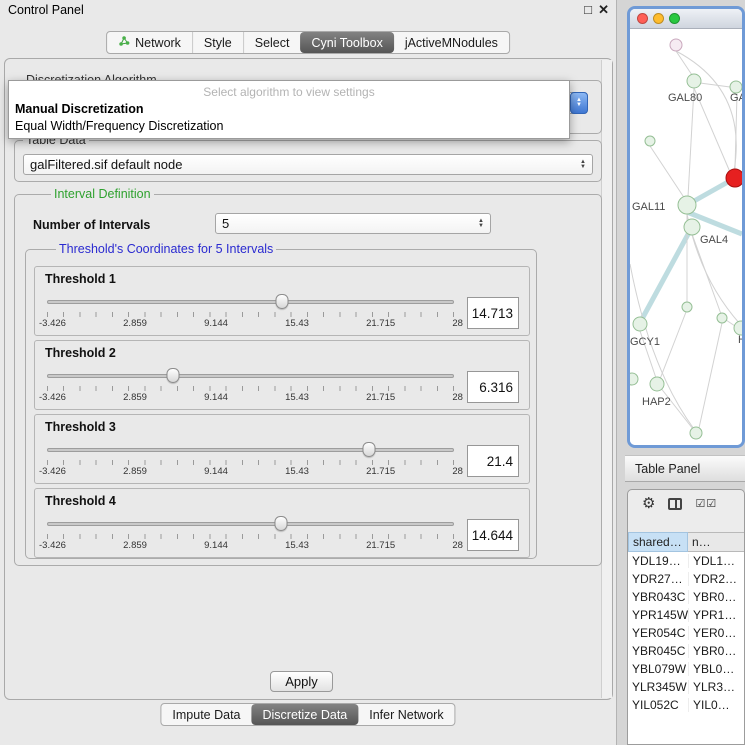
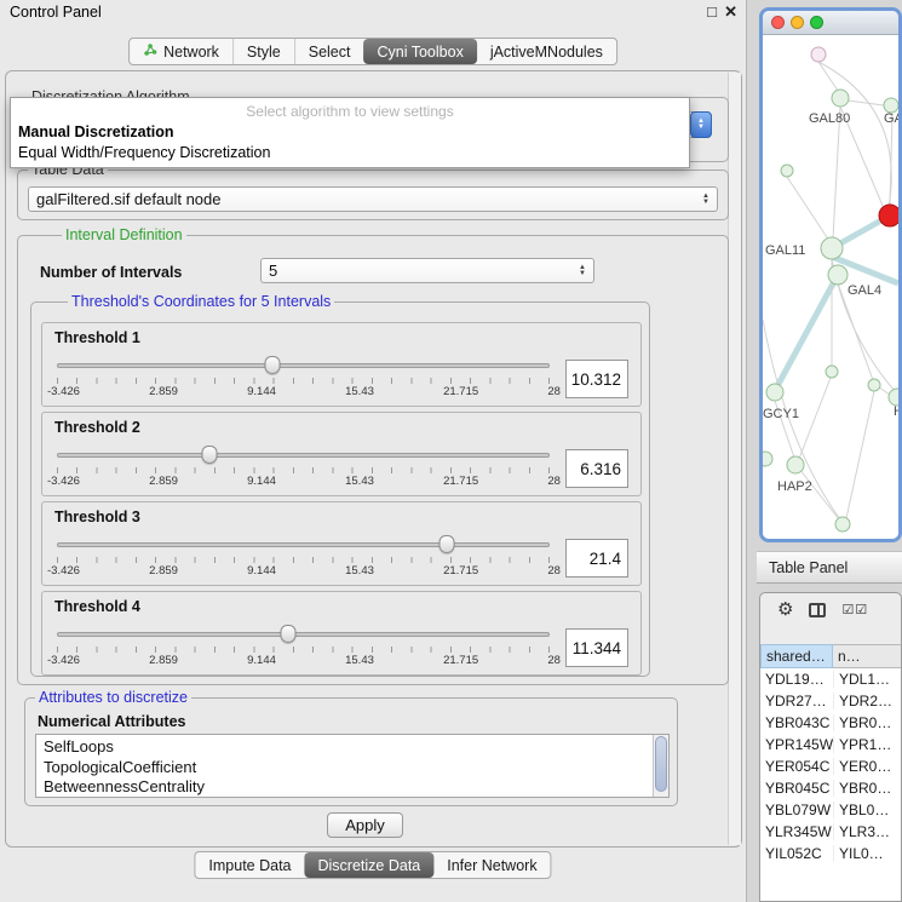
  Control Panel
  □
  ✕
  Network
  Style
  Select
  Cyni Toolbox
  jActiveMNodules
  Select algorithm to view settings
  Manual Discretization
  Equal Width/Frequency Discretization
  Table Data
  galFiltered.sif default node
  Interval Definition
  Number of Intervals
  5
  Threshold's Coordinates for 5 Intervals
  Threshold 1
  -3.426
  2.859
  9.144
  15.43
  21.715
  28
- 14.713
+ 10.312
  Threshold 2
  -3.426
  2.859
  9.144
  15.43
  21.715
  28
  6.316
  Threshold 3
  -3.426
  2.859
  9.144
  15.43
  21.715
  28
  21.4
  Threshold 4
  -3.426
  2.859
  9.144
  15.43
  21.715
  28
- 14.644
+ 11.344
+ Attributes to discretize
+ Numerical Attributes
+ SelfLoops
+ TopologicalCoefficient
+ BetweennessCentrality
  Apply
  Impute Data
  Discretize Data
  Infer Network
  GAL80
  GAL11
  GAL4
  GCY1
  H
  HAP2
  Table Panel
  ⚙
  ☑☑
  shared…
  n…
  YDL19…
  YDL1…
  YDR27…
  YDR2…
  YBR043C
  YBR0…
  YPR145W
  YPR1…
  YER054C
  YER0…
  YBR045C
  YBR0…
  YBL079W
  YBL0…
  YLR345W
  YLR3…
  YIL052C
  YIL0…
